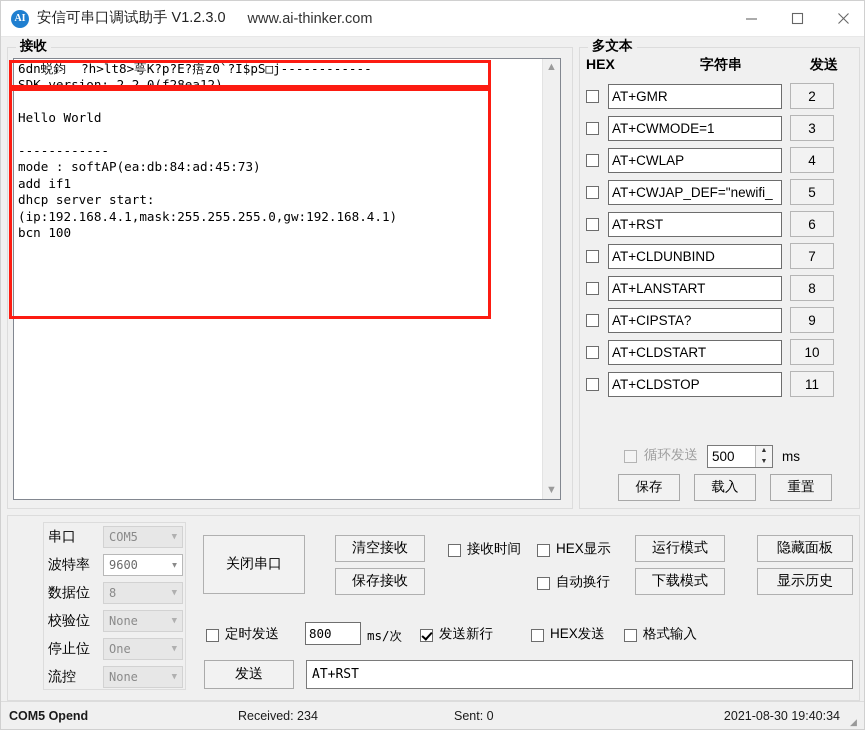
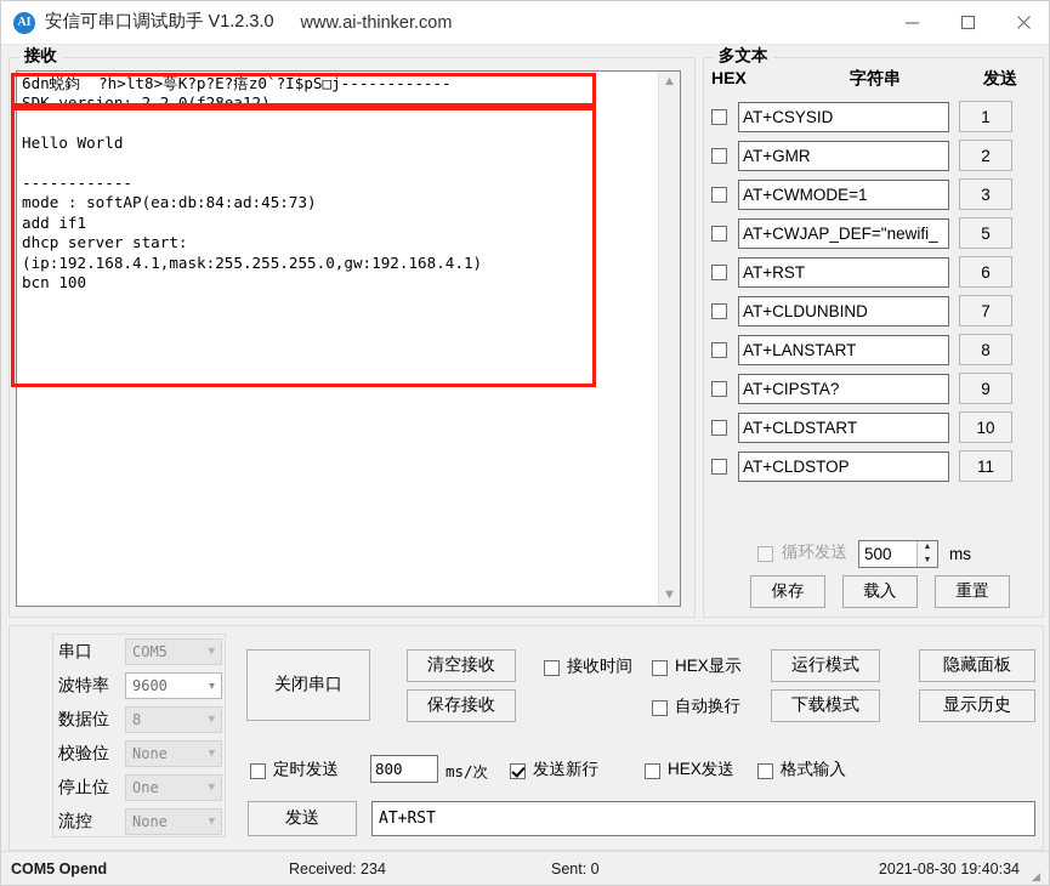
  AI
  安信可串口调试助手 V1.2.3.0
  www.ai-thinker.com
  接收
  6dn蜕鈞 ?h>lt8>萼K?p?E?痦z0`?I$pS□j------------
  SDK version: 2.2.0(f28ea12)
  Hello World
  ------------
  mode : softAP(ea:db:84:ad:45:73)
  add if1
  dhcp server start:
  (ip:192.168.4.1,mask:255.255.255.0,gw:192.168.4.1)
  bcn 100
  ▲
  ▼
  多文本
  HEX
  字符串
  发送
+ AT+CSYSID
+ 1
  AT+GMR
  2
  AT+CWMODE=1
  3
- AT+CWLAP
- 4
  AT+CWJAP_DEF="newifi_
  5
  AT+RST
  6
  AT+CLDUNBIND
  7
  AT+LANSTART
  8
  AT+CIPSTA?
  9
  AT+CLDSTART
  10
  AT+CLDSTOP
  11
  循环发送
  500
  ms
  保存
  载入
  重置
  串口
  COM5
  ▼
  波特率
  9600
  ▼
  数据位
  8
  ▼
  校验位
  None
  ▼
  停止位
  One
  ▼
  流控
  None
  ▼
  关闭串口
  清空接收
  保存接收
  接收时间
  HEX显示
  自动换行
  运行模式
  下载模式
  隐藏面板
  显示历史
  定时发送
  800
  ms/次
  发送新行
  HEX发送
  格式输入
  发送
  AT+RST
  COM5 Opend
  Received: 234
  Sent: 0
  2021-08-30 19:40:34
  ◢
